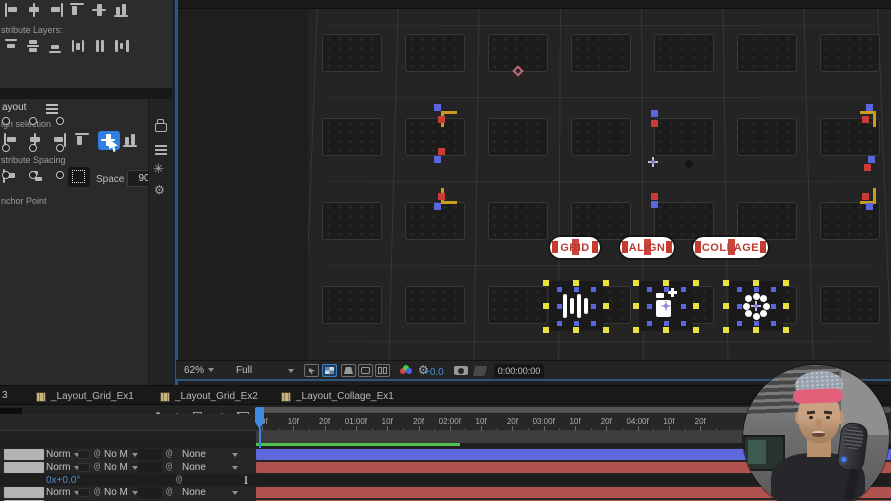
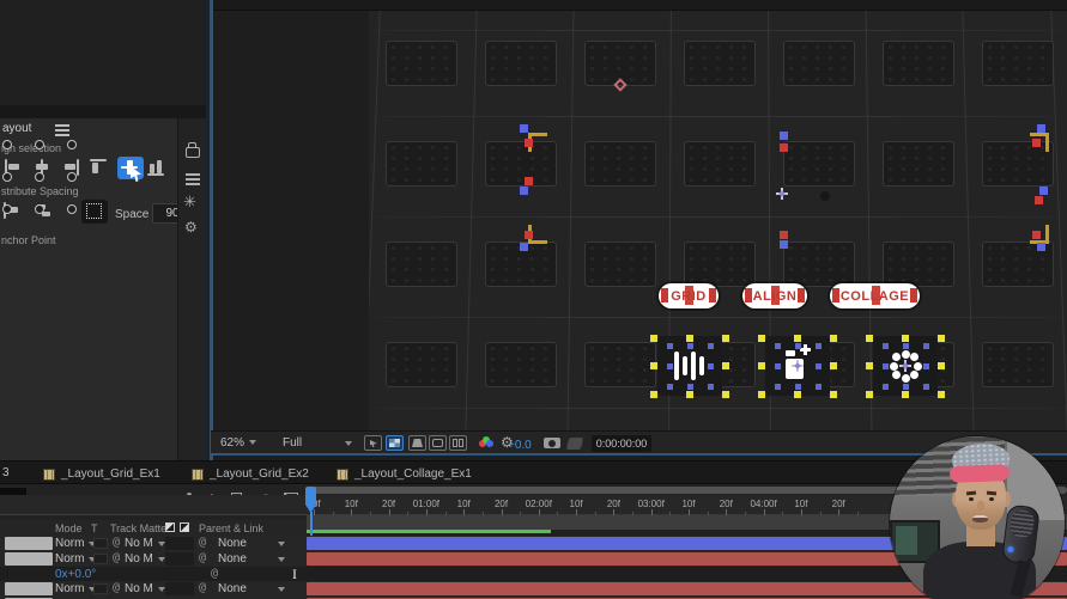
- stribute Layers:
  ayout
  in seltion
  stribute Spacing
  Space
  90
  nchor Point
  ✳
  ⚙
  62%
  Full
  ⚙
  +0.0
  0:00:00:00
  GRID
  ALIGN
  COLLAGE
  3
  _Layout_Grid_Ex1
  _Layout_Grid_Ex2
  _Layout_Collage_Ex1
  10f
  20f
  01:00f
  10f
  20f
  02:00f
  10f
  20f
  03:00f
  10f
  20f
  04:00f
  10f
  20f
+ Mode
+ T
+ Track Matte
+ Parent & Link
  Norm
  @
  No M
  @
  None
  Norm
  @
  No M
  @
  None
  0x+0.0°
  @
  I
  Norm
  @
  No M
  @
  None
